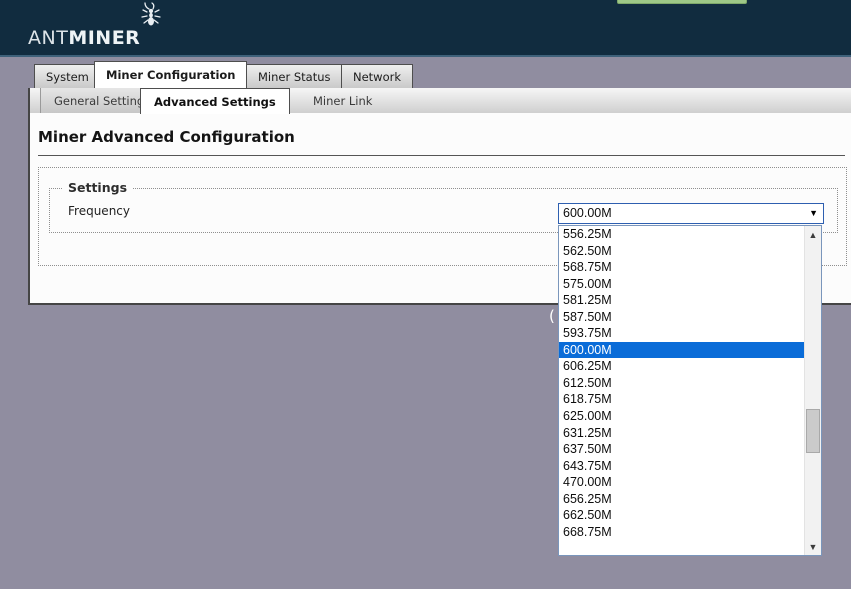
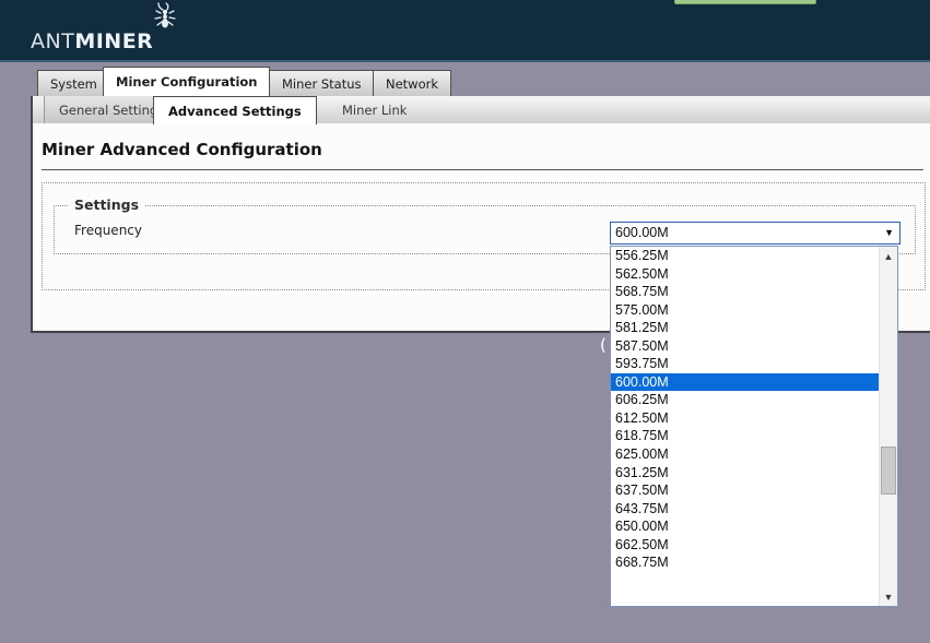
  ANTMINER
  System
  Miner Configuration
  Miner Status
  Network
  General Settin
  Advanced Settings
  Miner Link
  Miner Advanced Configuration
  Settings
  Frequency
  (
  600.00M
  ▼
  556.25M
  562.50M
  568.75M
  575.00M
  581.25M
  587.50M
  593.75M
  600.00M
  606.25M
  612.50M
  618.75M
  625.00M
  631.25M
  637.50M
  643.75M
- 470.00M
+ 650.00M
- 656.25M
  662.50M
  668.75M
  ▲
  ▼
